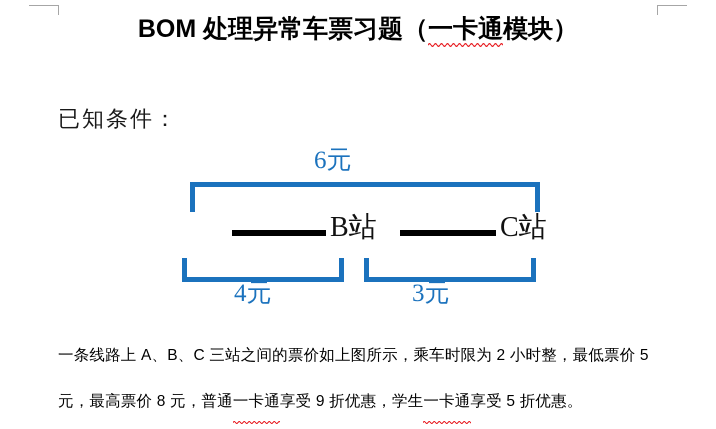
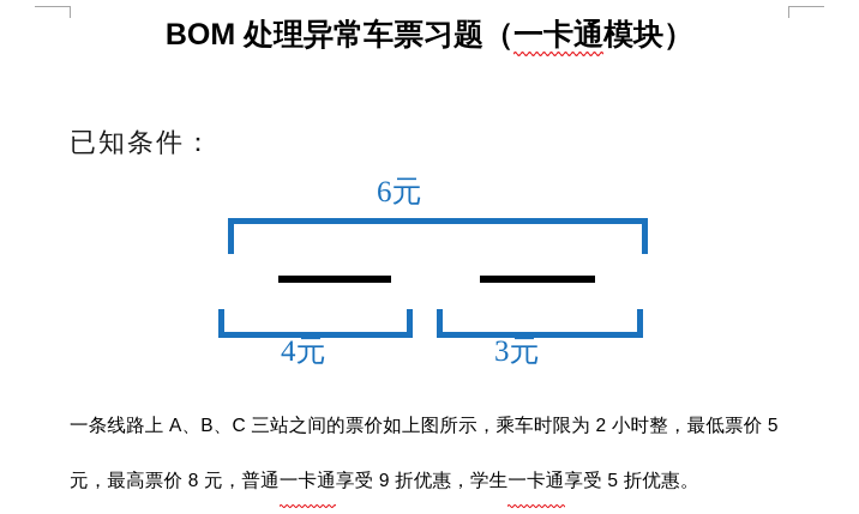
  BOM 处理异常车票习题（一卡通模块）
  已知条件：
  6元
- B站
- C站
  4元
  3元
  一条线路上 A、B、C 三站之间的票价如上图所示，乘车时限为 2 小时整，最低票价 5
  元，最高票价 8 元，普通一卡通享受 9 折优惠，学生一卡通享受 5 折优惠。
